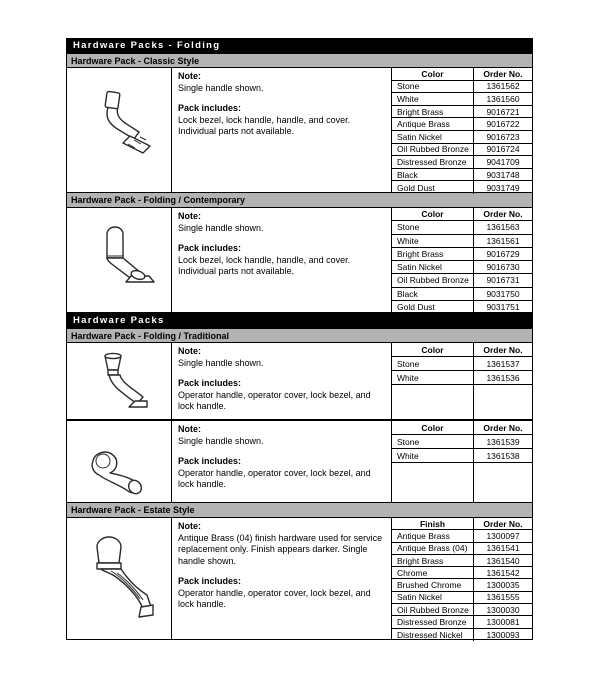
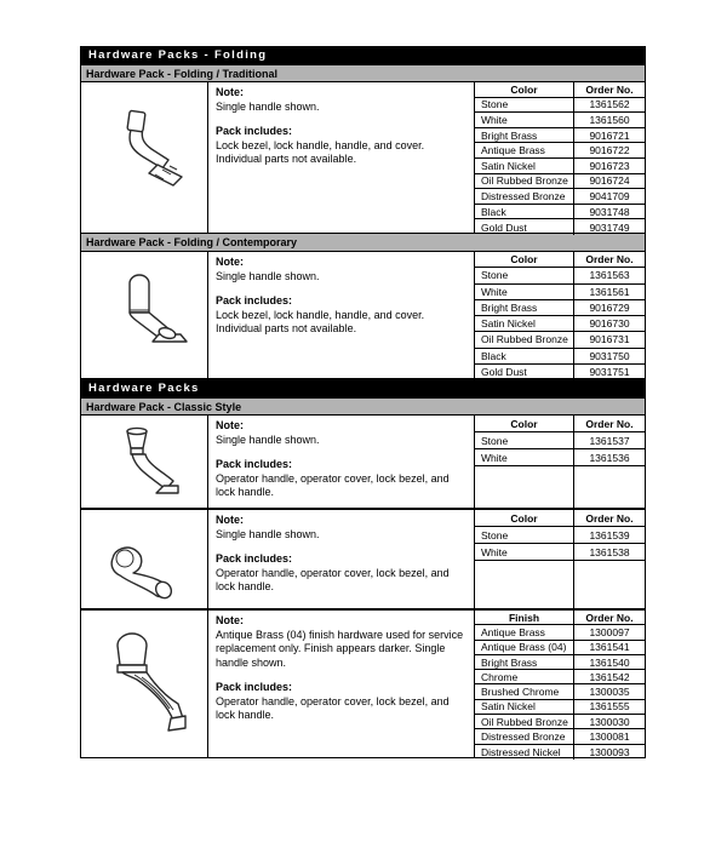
  Hardware Packs - Folding
- Hardware Pack - Classic Style
+ Hardware Pack - Folding / Traditional
  Note:
  Single handle shown.
  Pack includes:
  Lock bezel, lock handle, handle, and cover. Individual parts not available.
  Color
  Order No.
  Stone
  1361562
  White
  1361560
  Bright Brass
  9016721
  Antique Brass
  9016722
  Satin Nickel
  9016723
  Oil Rubbed Bronze
  9016724
  Distressed Bronze
  9041709
  Black
  9031748
  Gold Dust
  9031749
  Hardware Pack - Folding / Contemporary
  Note:
  Single handle shown.
  Pack includes:
  Lock bezel, lock handle, handle, and cover. Individual parts not available.
  Color
  Order No.
  Stone
  1361563
  White
  1361561
  Bright Brass
  9016729
  Satin Nickel
  9016730
  Oil Rubbed Bronze
  9016731
  Black
  9031750
  Gold Dust
  9031751
  Hardware Packs
- Hardware Pack - Folding / Traditional
+ Hardware Pack - Classic Style
  Note:
  Single handle shown.
  Pack includes:
  Operator handle, operator cover, lock bezel, and lock handle.
  Color
  Order No.
  Stone
  1361537
  White
  1361536
  Note:
  Single handle shown.
  Pack includes:
  Operator handle, operator cover, lock bezel, and lock handle.
  Color
  Order No.
  Stone
  1361539
  White
  1361538
- Hardware Pack - Estate Style
  Note:
  Antique Brass (04) finish hardware used for service replacement only. Finish appears darker. Single handle shown.
  Pack includes:
  Operator handle, operator cover, lock bezel, and lock handle.
  Finish
  Order No.
  Antique Brass
  1300097
  Antique Brass (04)
  1361541
  Bright Brass
  1361540
  Chrome
  1361542
  Brushed Chrome
  1300035
  Satin Nickel
  1361555
  Oil Rubbed Bronze
  1300030
  Distressed Bronze
  1300081
  Distressed Nickel
  1300093
